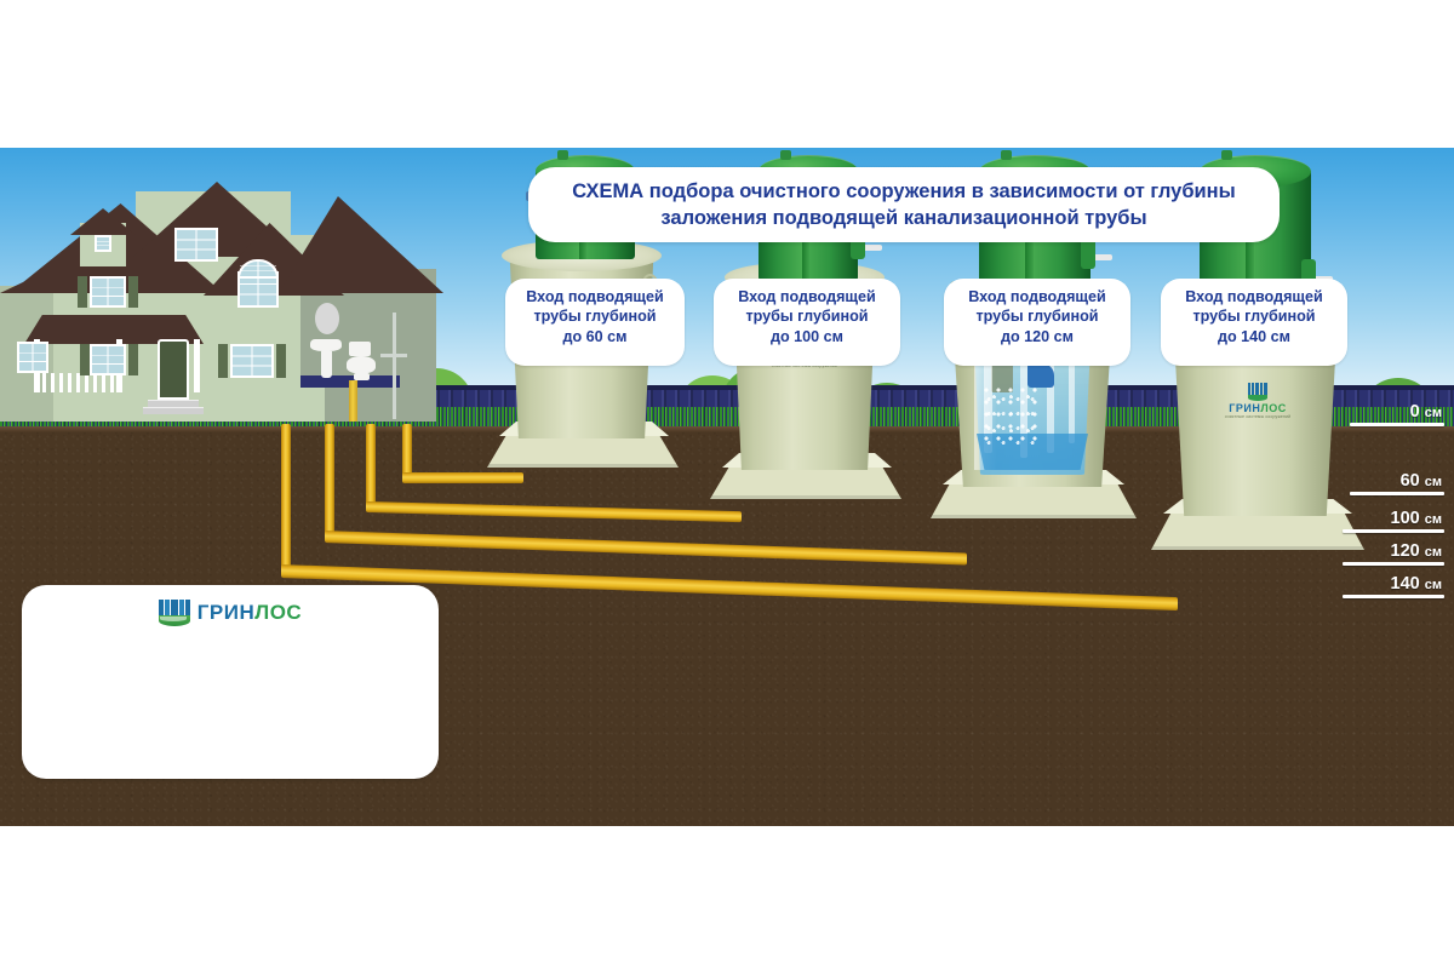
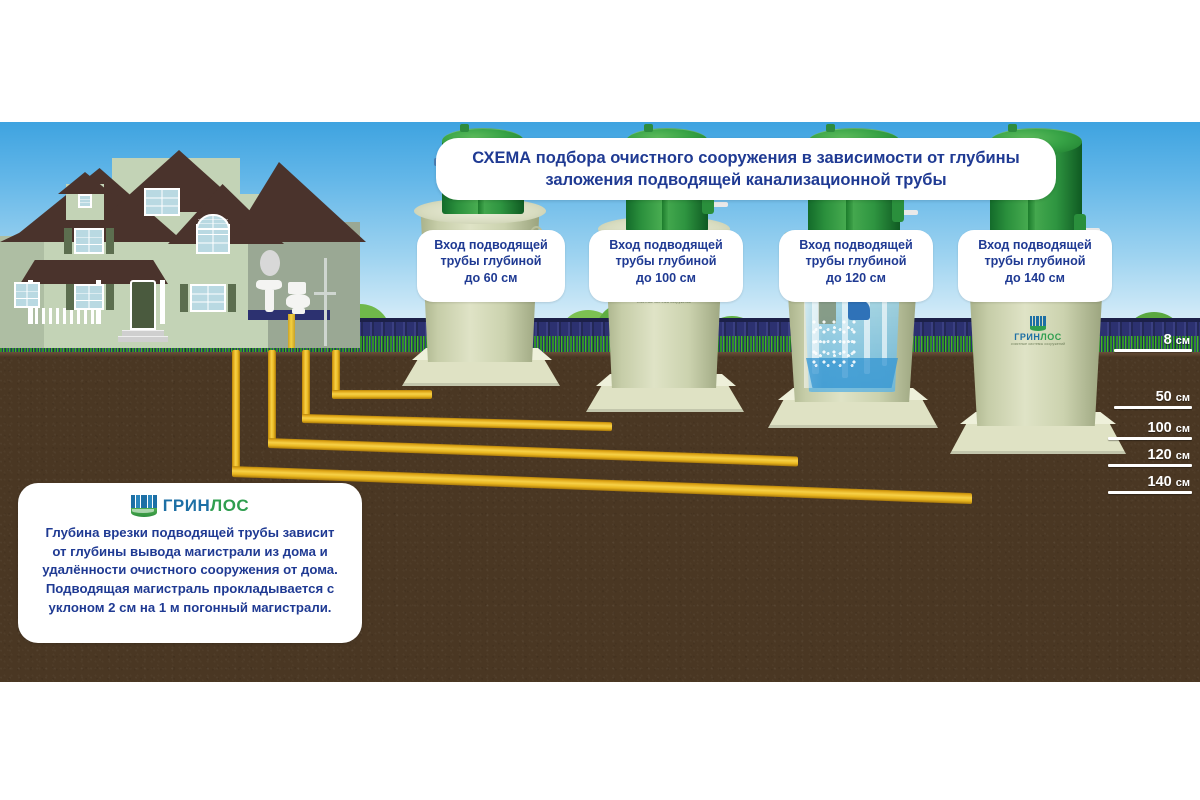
  ГРИНЛОС
- 0 см
+ 8 см
- 60 см
+ 50 см
  100 см
  120 см
  140 см
  СХЕМА подбора очистного сооружения в зависимости от глубины
  заложения подводящей канализационной трубы
  Вход подводящей
  трубы глубиной
  до 60 см
  Вход подводящей
  трубы глубиной
  до 100 см
  Вход подводящей
  трубы глубиной
  до 120 см
  Вход подводящей
  трубы глубиной
  до 140 см
  ГРИНЛОС
+ Глубина врезки подводящей трубы зависит
+ от глубины вывода магистрали из дома и
+ удалённости очистного сооружения от дома.
+ Подводящая магистраль прокладывается с
+ уклоном 2 см на 1 м погонный магистрали.
